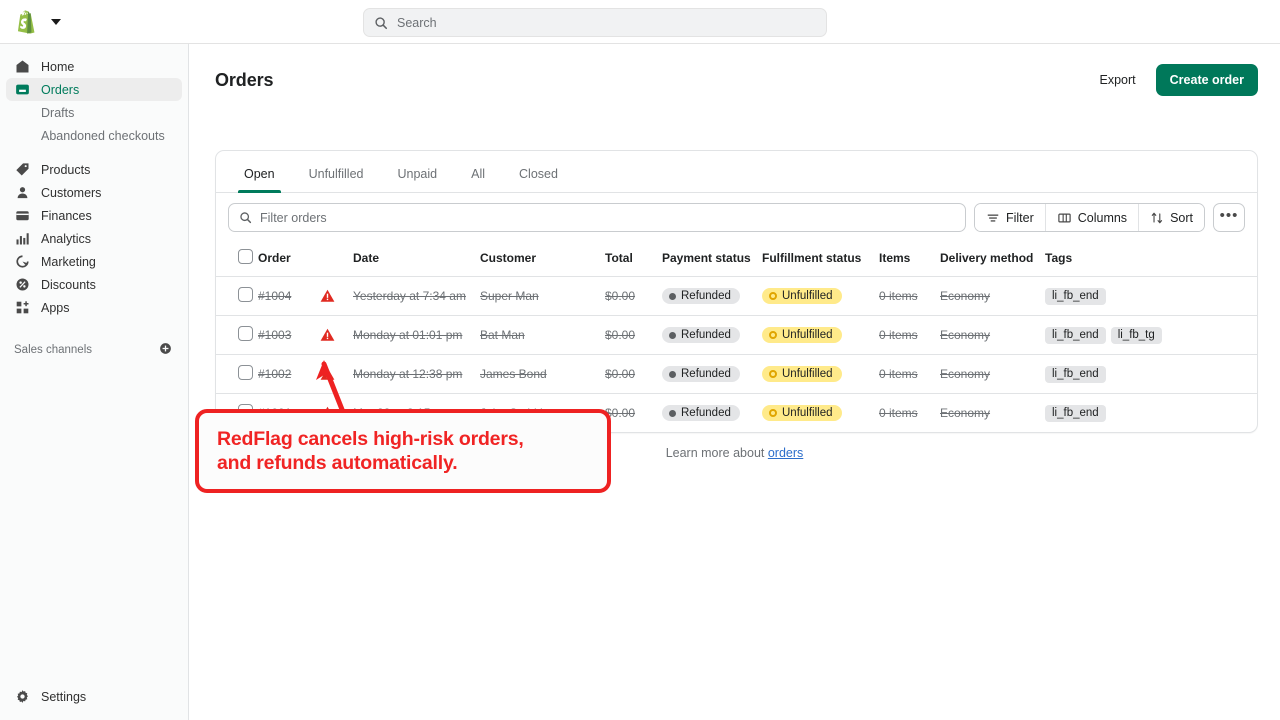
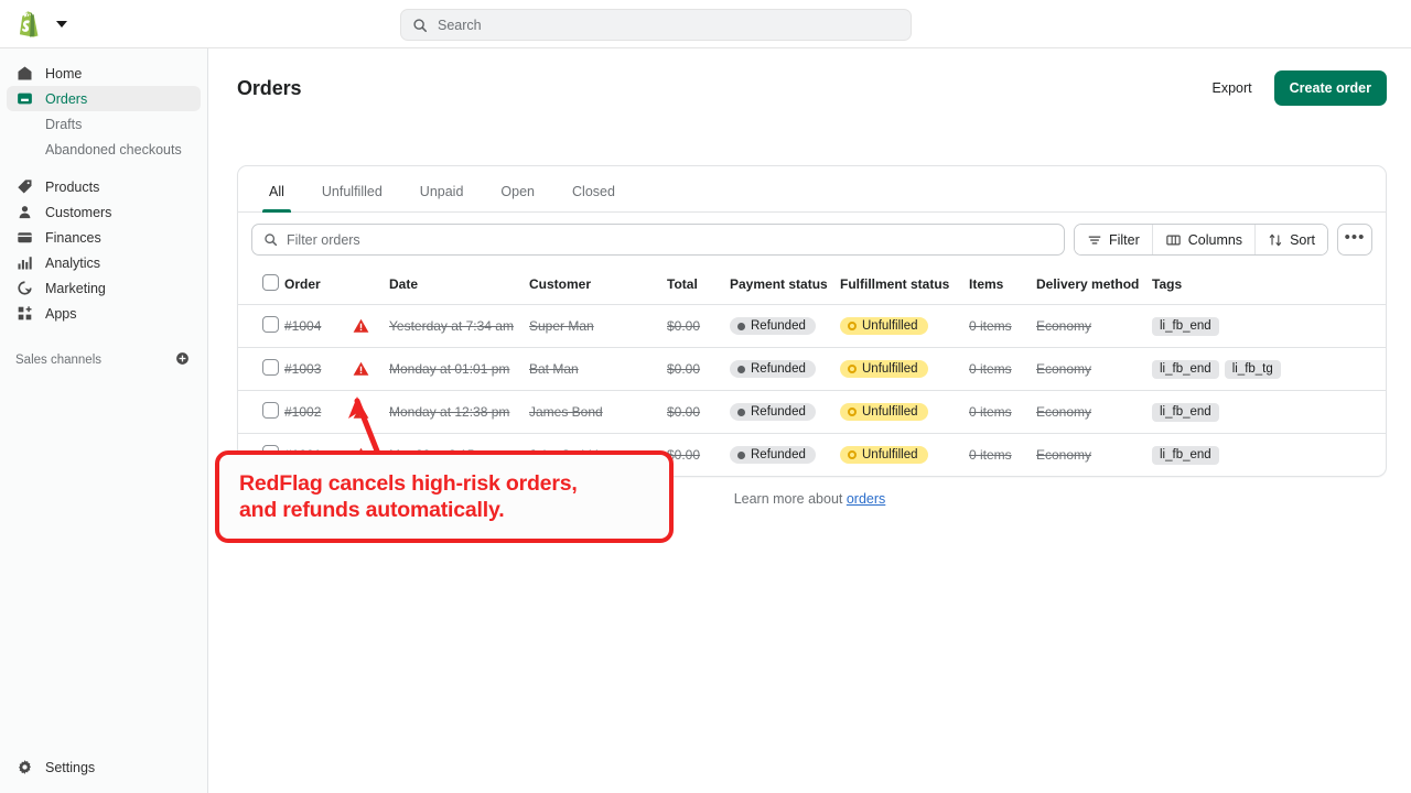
  Search
  Home
  Orders
  Drafts
  Abandoned checkouts
  Products
  Customers
  Finances
  Analytics
  Marketing
- Discounts
  Apps
  Sales channels
  Settings
  Orders
  Export
  Create order
- Open
+ All
  Unfulfilled
  Unpaid
- All
+ Open
  Closed
  Filter orders
  Filter
  Columns
  Sort
  •••
  	Order		Date	Customer	Total	Payment status	Fulfillment status	Items	Delivery method	Tags
  	#1004		Yesterday at 7:34 am	Super Man	$0.00	Refunded	Unfulfilled	0 items	Economy	li_fb_end
  	#1003		Monday at 01:01 pm	Bat Man	$0.00	Refunded	Unfulfilled	0 items	Economy	li_fb_end li_fb_tg
  	#1002		Monday at 12:38 pm	James Bond	$0.00	Refunded	Unfulfilled	0 items	Economy	li_fb_end
  Learn more about orders
  RedFlag cancels high-risk orders,
  and refunds automatically.
